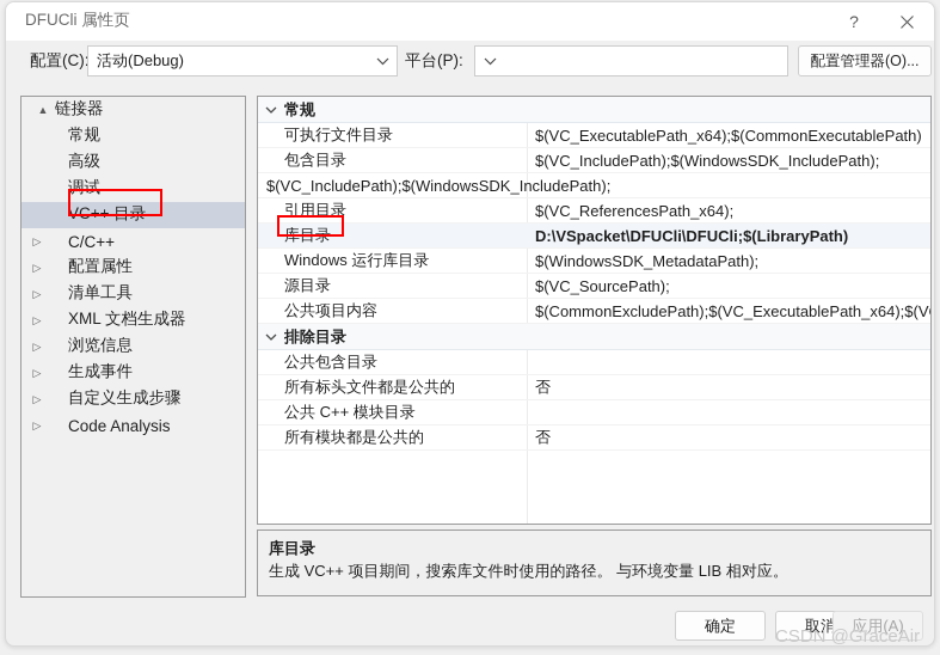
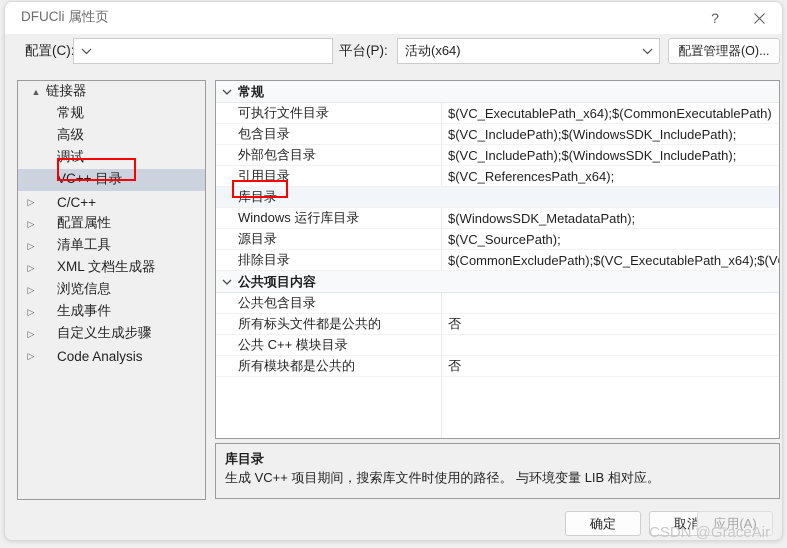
  DFUCli 属性页
  ?
  配置(C)
- 活动(Debug)
  平台(P):
+ 活动(x64)
  配置管理器(O)...
  ▲
  链接器
  常规
  高级
  调试
  VC++ 目录
  ▷
  C/C++
  ▷
  配置属性
  ▷
  清单工具
  ▷
  XML 文档生成器
  ▷
  浏览信息
  ▷
  生成事件
  ▷
  自定义生成步骤
  ▷
  Code Analysis
  常规
  可执行文件目录
  $(VC_ExecutablePath_x64);$(CommonExecutablePath)
  包含目录
  $(VC_IncludePath);$(WindowsSDK_IncludePath);
+ 外部包含目录
  $(VC_IncludePath);$(WindowsSDK_IncludePath);
  引用目录
  $(VC_ReferencesPath_x64);
  库目录
- D:\VSpacket\DFUCli\DFUCli;$(LibraryPath)
  Windows 运行库目录
  $(WindowsSDK_MetadataPath);
  源目录
  $(VC_SourcePath);
- 公共项目内容
+ 排除目录
  $(CommonExcludePath);$(VC_ExecutablePath_x64);$(V
- 排除目录
+ 公共项目内容
  公共包含目录
  所有标头文件都是公共的
  否
  公共 C++ 模块目录
  所有模块都是公共的
  否
  库目录
  生成 VC++ 项目期间，搜索库文件时使用的路径。 与环境变量 LIB 相对应。
  确定
  取消
  应用(A)
  CSDN @GraceAir
